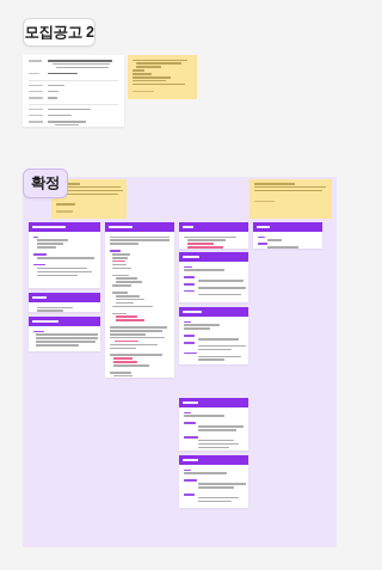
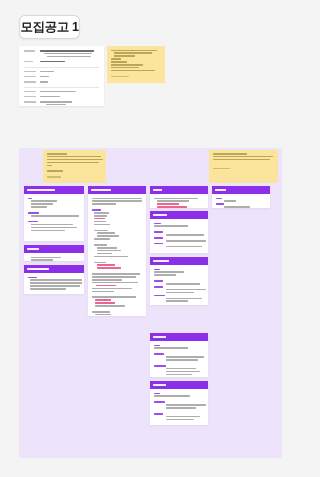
- 모집공고 2
+ 모집공고 1
- 확정
